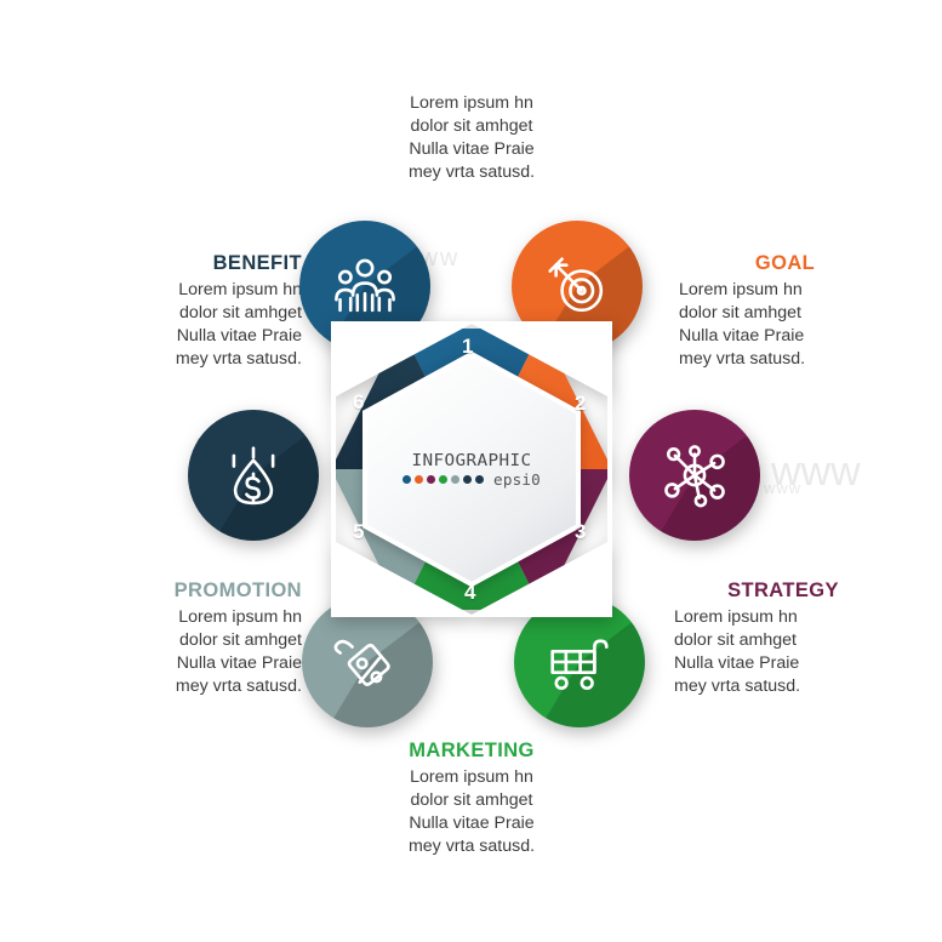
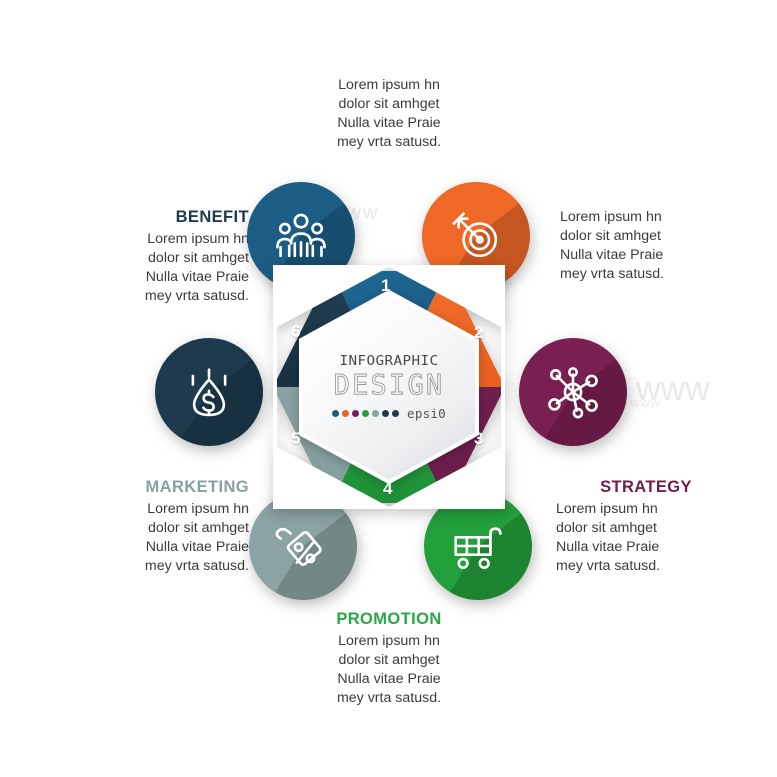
  www
  www
  Lorem ipsum hn
  dolor sit amhget
  Nulla vitae Praie
  mey vrta satusd.
  BENEFIT
  Lorem ipsum hn
  dolor sit amhget
  Nulla vitae Praie
  mey vrta satusd.
- GOAL
  Lorem ipsum hn
  dolor sit amhget
  Nulla vitae Praie
  mey vrta satusd.
- PROMOTION
+ MARKETING
  Lorem ipsum hn
  dolor sit amhget
  Nulla vitae Praie
  mey vrta satusd.
  STRATEGY
  Lorem ipsum hn
  dolor sit amhget
  Nulla vitae Praie
  mey vrta satusd.
- MARKETING
+ PROMOTION
  Lorem ipsum hn
  dolor sit amhget
  Nulla vitae Praie
  mey vrta satusd.
  1
  2
  3
  4
  5
  6
  INFOGRAPHIC
+ DESIGN
  epsi0
